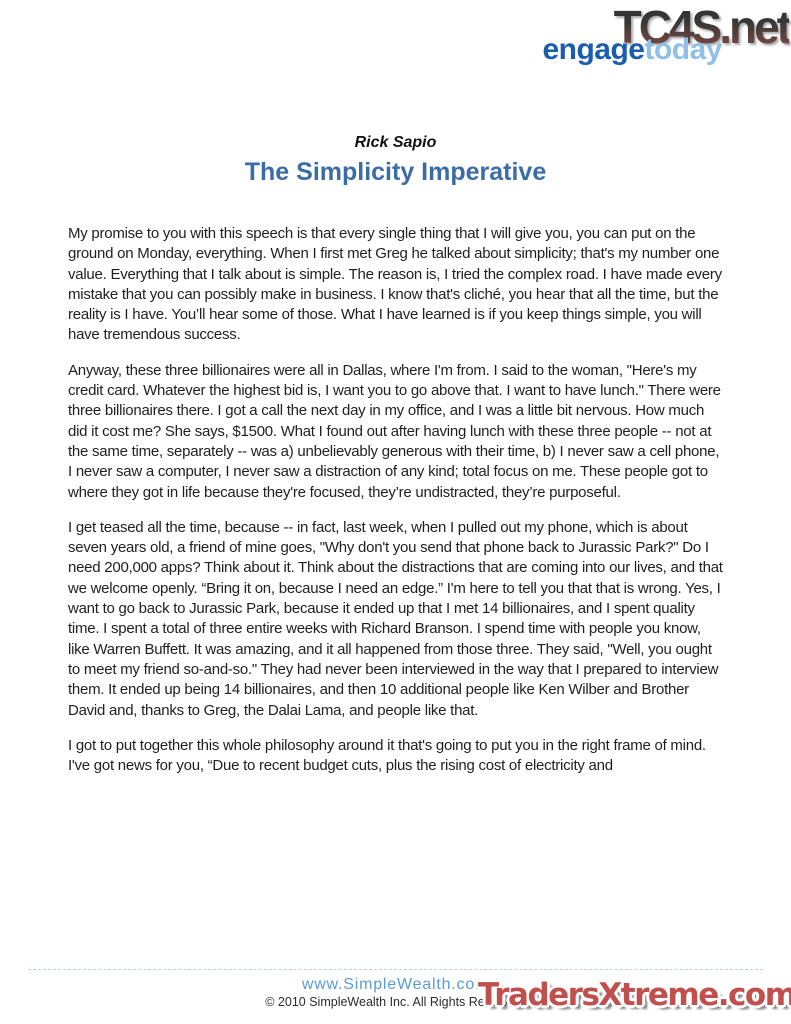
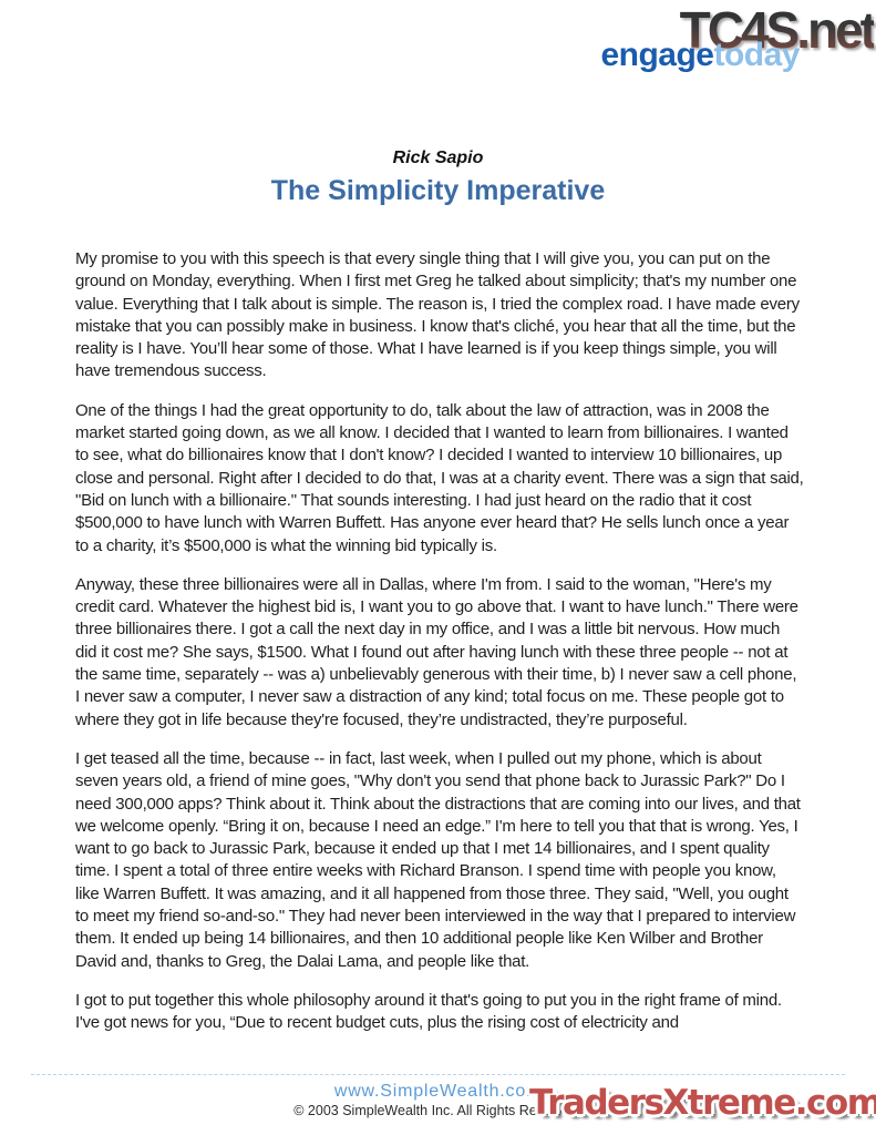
  TC4S.net
  engagetoday
  Rick Sapio
  The Simplicity Imperative
  My promise to you with this speech is that every single thing that I will give you, you can put on the ground on Monday, everything. When I first met Greg he talked about simplicity; that's my number one value. Everything that I talk about is simple. The reason is, I tried the complex road. I have made every mistake that you can possibly make in business. I know that's cliché, you hear that all the time, but the reality is I have. You’ll hear some of those. What I have learned is if you keep things simple, you will have tremendous success.
+ One of the things I had the great opportunity to do, talk about the law of attraction, was in 2008 the market started going down, as we all know. I decided that I wanted to learn from billionaires. I wanted to see, what do billionaires know that I don't know? I decided I wanted to interview 10 billionaires, up close and personal. Right after I decided to do that, I was at a charity event. There was a sign that said, "Bid on lunch with a billionaire." That sounds interesting. I had just heard on the radio that it cost $500,000 to have lunch with Warren Buffett. Has anyone ever heard that? He sells lunch once a year to a charity, it’s $500,000 is what the winning bid typically is.
  Anyway, these three billionaires were all in Dallas, where I'm from. I said to the woman, "Here's my credit card. Whatever the highest bid is, I want you to go above that. I want to have lunch." There were three billionaires there. I got a call the next day in my office, and I was a little bit nervous. How much did it cost me? She says, $1500. What I found out after having lunch with these three people -- not at the same time, separately -- was a) unbelievably generous with their time, b) I never saw a cell phone, I never saw a computer, I never saw a distraction of any kind; total focus on me. These people got to where they got in life because they're focused, they’re undistracted, they’re purposeful.
- I get teased all the time, because -- in fact, last week, when I pulled out my phone, which is about seven years old, a friend of mine goes, "Why don't you send that phone back to Jurassic Park?" Do I need 200,000 apps? Think about it. Think about the distractions that are coming into our lives, and that we welcome openly. “Bring it on, because I need an edge.” I'm here to tell you that that is wrong. Yes, I want to go back to Jurassic Park, because it ended up that I met 14 billionaires, and I spent quality time. I spent a total of three entire weeks with Richard Branson. I spend time with people you know, like Warren Buffett. It was amazing, and it all happened from those three. They said, "Well, you ought to meet my friend so-and-so." They had never been interviewed in the way that I prepared to interview them. It ended up being 14 billionaires, and then 10 additional people like Ken Wilber and Brother David and, thanks to Greg, the Dalai Lama, and people like that.
+ I get teased all the time, because -- in fact, last week, when I pulled out my phone, which is about seven years old, a friend of mine goes, "Why don't you send that phone back to Jurassic Park?" Do I need 300,000 apps? Think about it. Think about the distractions that are coming into our lives, and that we welcome openly. “Bring it on, because I need an edge.” I'm here to tell you that that is wrong. Yes, I want to go back to Jurassic Park, because it ended up that I met 14 billionaires, and I spent quality time. I spent a total of three entire weeks with Richard Branson. I spend time with people you know, like Warren Buffett. It was amazing, and it all happened from those three. They said, "Well, you ought to meet my friend so-and-so." They had never been interviewed in the way that I prepared to interview them. It ended up being 14 billionaires, and then 10 additional people like Ken Wilber and Brother David and, thanks to Greg, the Dalai Lama, and people like that.
  I got to put together this whole philosophy around it that's going to put you in the right frame of mind. I've got news for you, “Due to recent budget cuts, plus the rising cost of electricity and
  www.SimpleWealth.com
- © 2010 SimpleWealth Inc. All Rights Reserved.
+ © 2003 SimpleWealth Inc. All Rights Reserved.
  TradersXtreme.com
